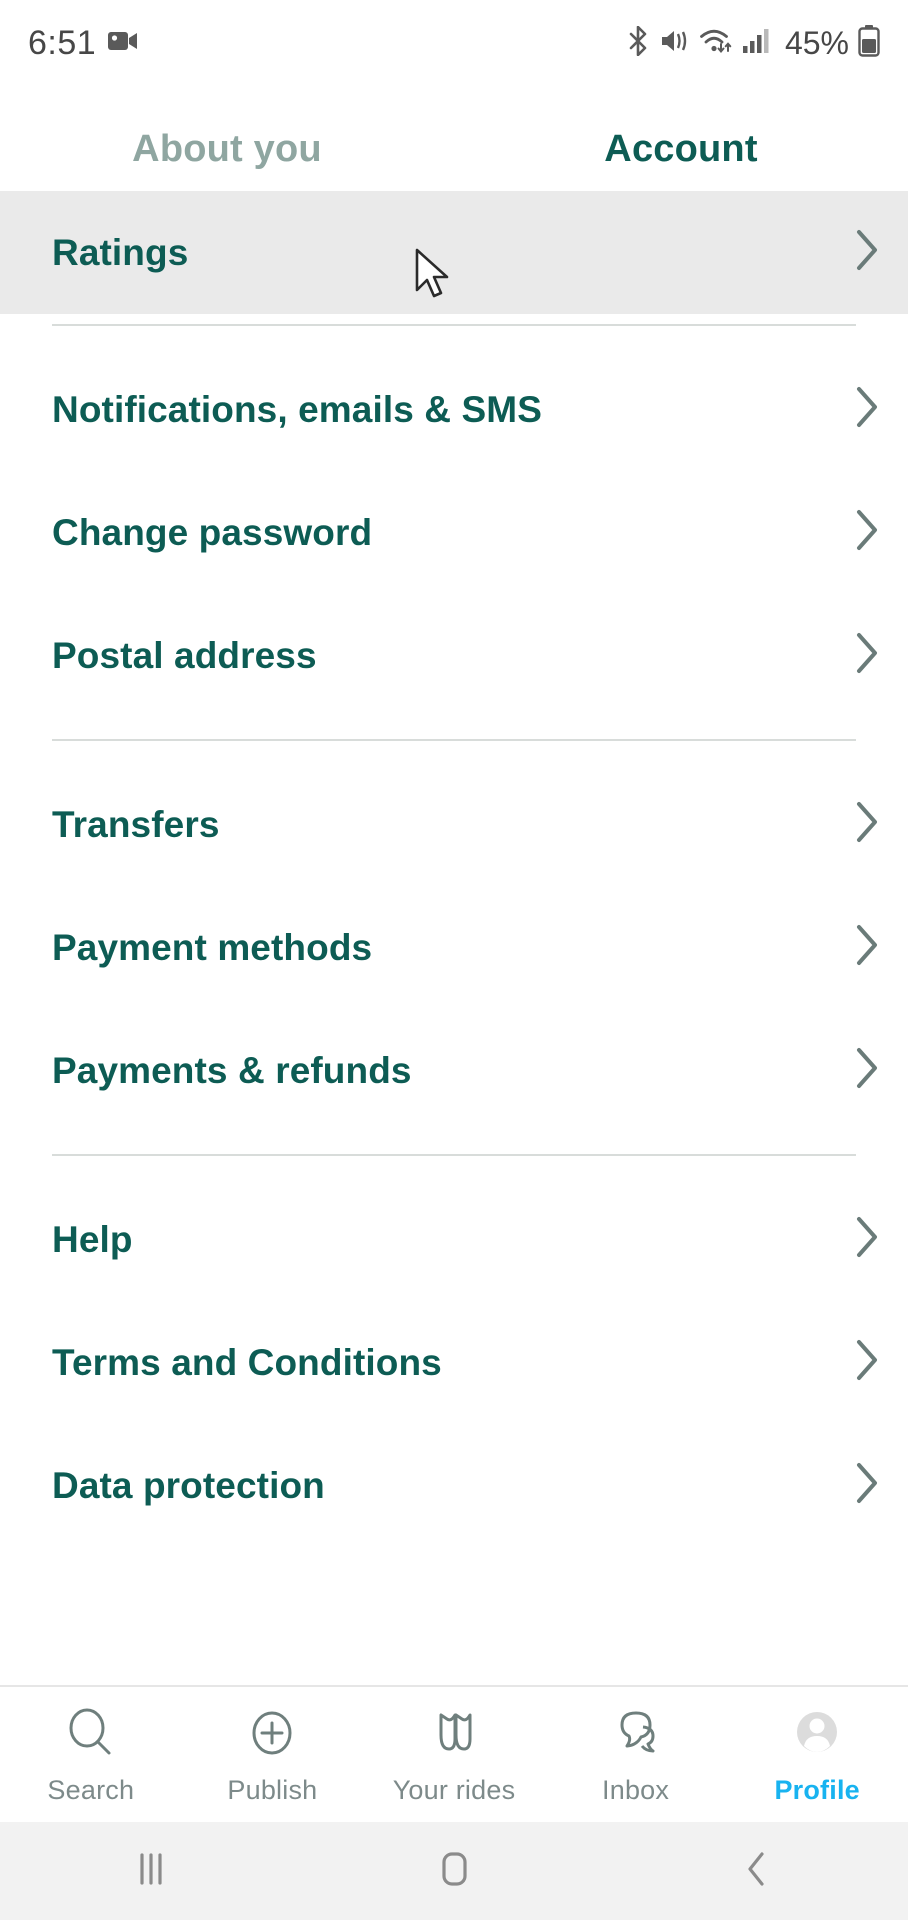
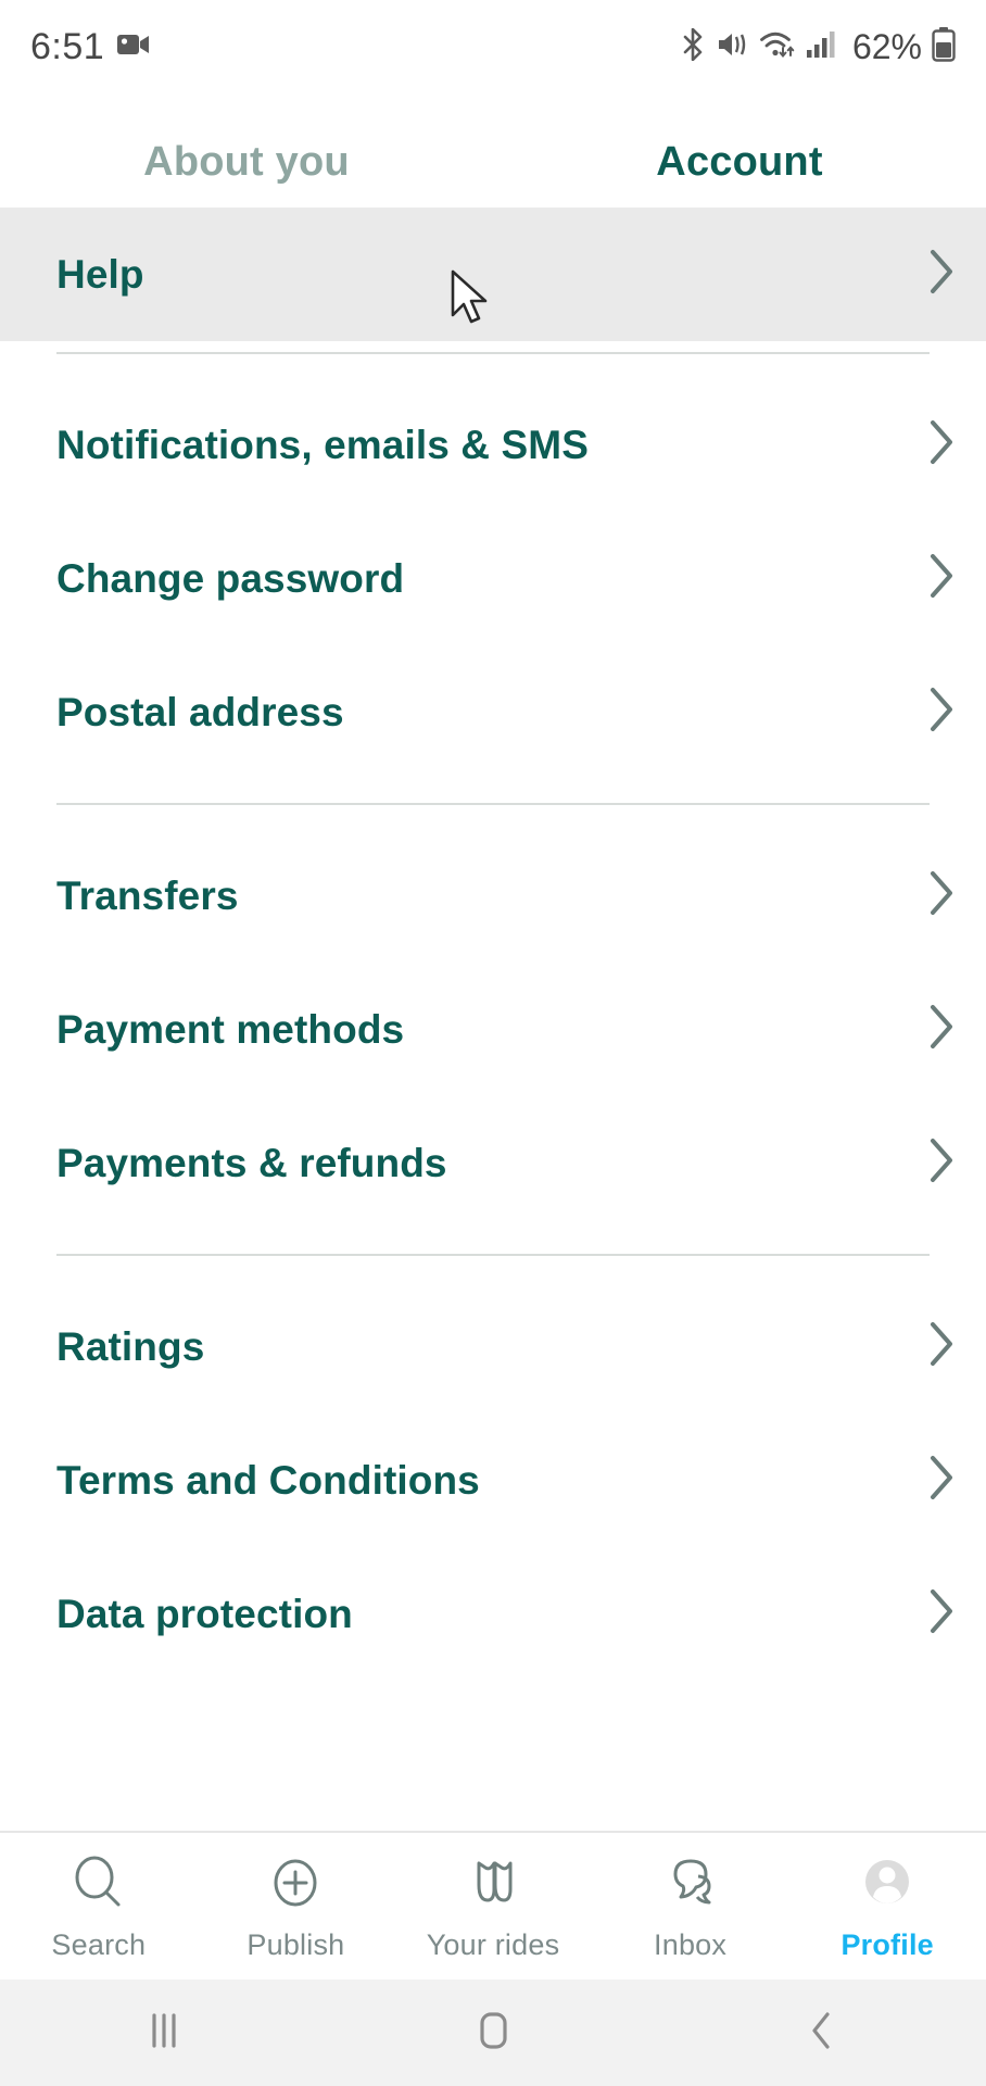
  6:51
- 45%
+ 62%
  About you
  Account
- Ratings
+ Help
  Notifications, emails & SMS
  Change password
  Postal address
  Transfers
  Payment methods
  Payments & refunds
- Help
+ Ratings
  Terms and Conditions
  Data protection
  Search
  Publish
  Your rides
  Inbox
  Profile
